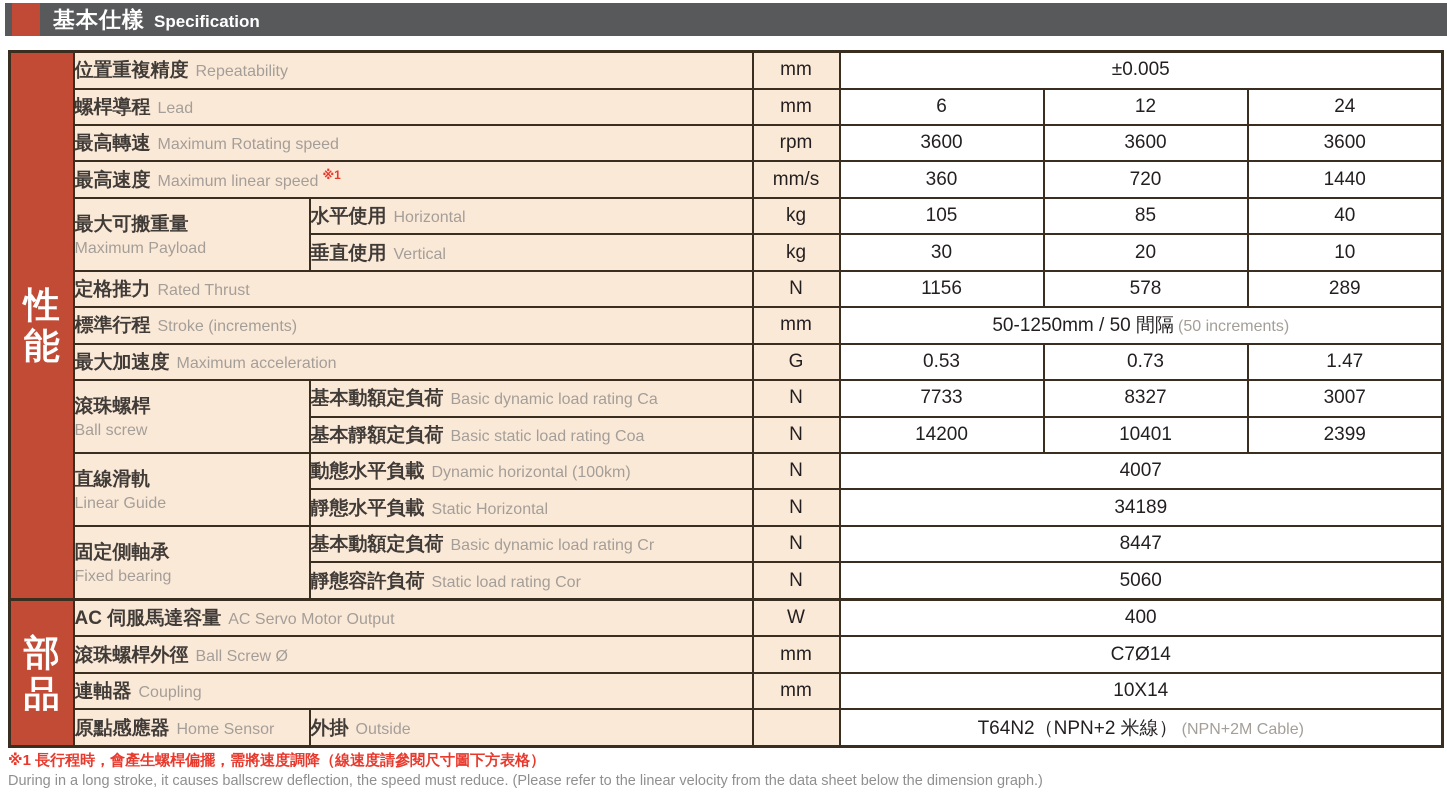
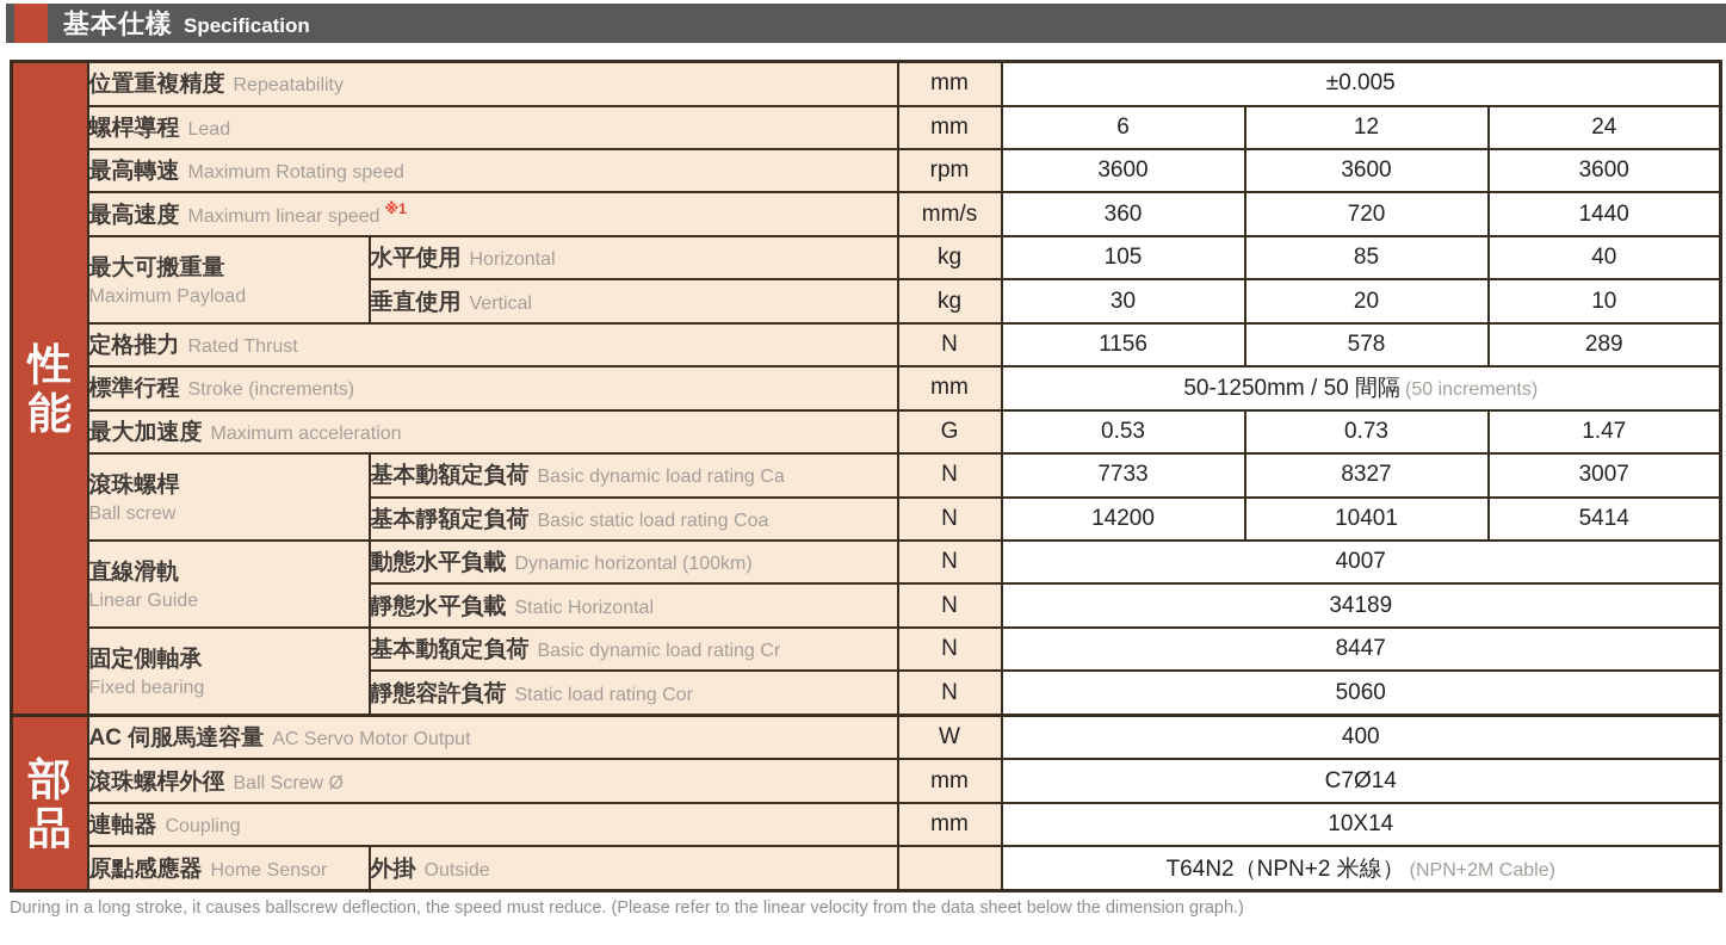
  基本仕樣
  Specification
  性能	位置重複精度 Repeatability	mm	±0.005
  螺桿導程 Lead	mm	6	12	24
  最高轉速 Maximum Rotating speed	rpm	3600	3600	3600
  最高速度 Maximum linear speed ※1	mm/s	360	720	1440
  最大可搬重量 Maximum Payload	水平使用 Horizontal	kg	105	85	40
  垂直使用 Vertical	kg	30	20	10
  定格推力 Rated Thrust	N	1156	578	289
  標準行程 Stroke (increments)	mm	50-1250mm / 50 間隔 (50 increments)
  最大加速度 Maximum acceleration	G	0.53	0.73	1.47
  滾珠螺桿 Ball screw	基本動額定負荷 Basic dynamic load rating Ca	N	7733	8327	3007
- 基本靜額定負荷 Basic static load rating Coa	N	14200	10401	2399
+ 基本靜額定負荷 Basic static load rating Coa	N	14200	10401	5414
  直線滑軌 Linear Guide	動態水平負載 Dynamic horizontal (100km)	N	4007
  靜態水平負載 Static Horizontal	N	34189
  固定側軸承 Fixed bearing	基本動額定負荷 Basic dynamic load rating Cr	N	8447
  靜態容許負荷 Static load rating Cor	N	5060
  部品	AC 伺服馬達容量 AC Servo Motor Output	W	400
  滾珠螺桿外徑 Ball Screw Ø	mm	C7Ø14
  連軸器 Coupling	mm	10X14
  原點感應器 Home Sensor	外掛 Outside		T64N2（NPN+2 米線） (NPN+2M Cable)
- ※1 長行程時，會產生螺桿偏擺，需將速度調降（線速度請參閱尺寸圖下方表格）
  During in a long stroke, it causes ballscrew deflection, the speed must reduce. (Please refer to the linear velocity from the data sheet below the dimension graph.)
